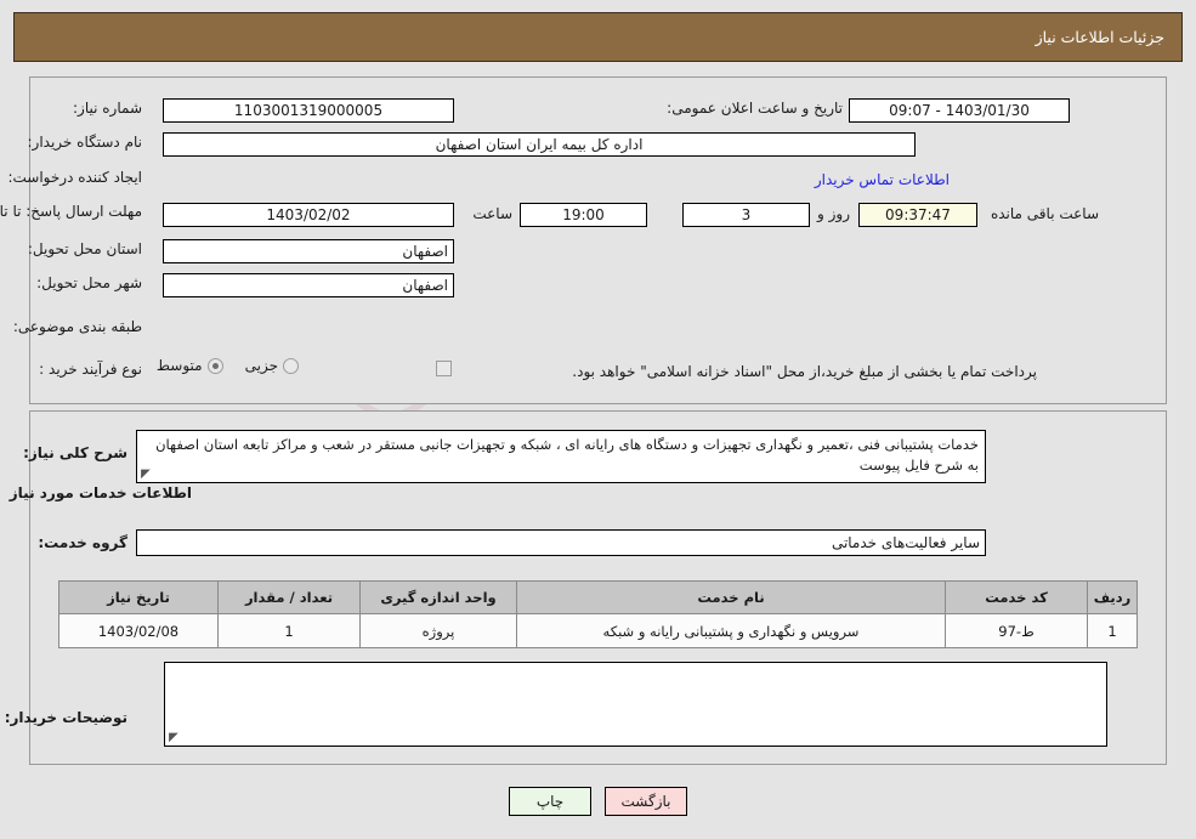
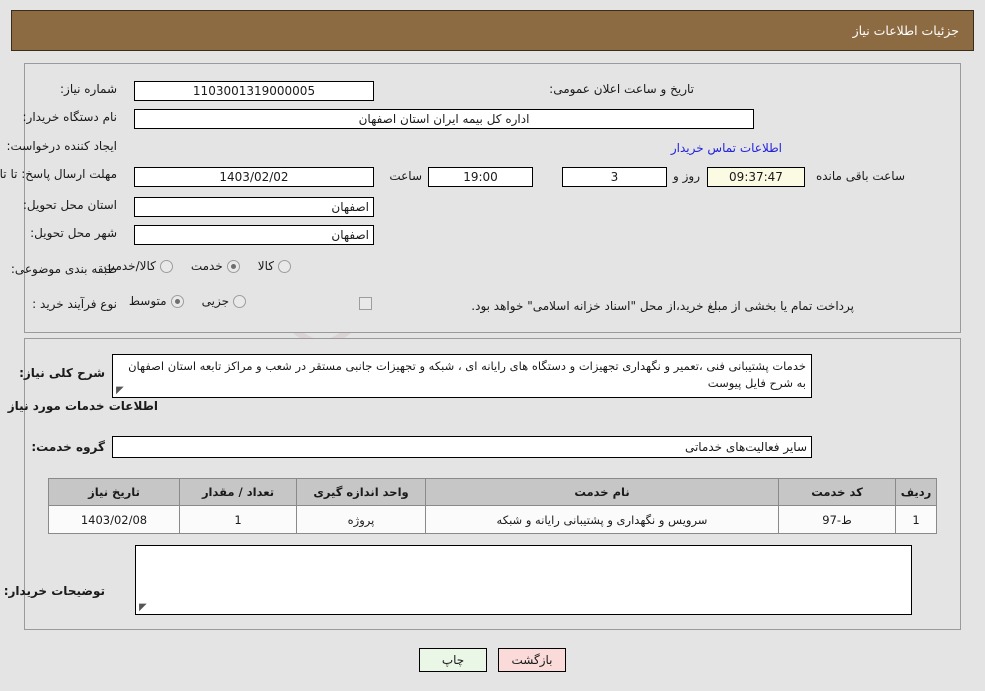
  جزئیات اطلاعات نیاز
  شماره نیاز:
  1103001319000005
  تاریخ و ساعت اعلان عمومی:
- 1403/01/30 - 09:07
  نام دستگاه خریدار:
  اداره کل بیمه ایران استان اصفهان
  ایجاد کننده درخواست:
  اطلاعات تماس خریدار
  مهلت ارسال پاسخ: تا تا
  1403/02/02
  ساعت
  19:00
  3
  روز و
  09:37:47
  ساعت باقی مانده
  استان محل تحویل:
  اصفهان
  شهر محل تحویل:
  اصفهان
  طبقه بندی موضوعی:
+ کالا
+ خدمت
+ کالا/خدمت
  نوع فرآیند خرید :
  جزیی
  متوسط
  پرداخت تمام یا بخشی از مبلغ خرید،از محل "اسناد خزانه اسلامی" خواهد بود.
  شرح کلی نیاز:
  خدمات پشتیبانی فنی ،تعمیر و نگهداری تجهیزات و دستگاه های رایانه ای ، شبکه و تجهیزات جانبی مستقر در شعب و مراکز تابعه استان اصفهان به شرح فایل پیوست
  اطلاعات خدمات مورد نیاز
  گروه خدمت:
  سایر فعالیت‌های خدماتی
  ردیف	کد خدمت	نام خدمت	واحد اندازه گیری	تعداد / مقدار	تاریخ نیاز
  1	ط-97	سرویس و نگهداری و پشتیبانی رایانه و شبکه	پروژه	1	1403/02/08
  توضیحات خریدار:
  بازگشت
  چاپ
